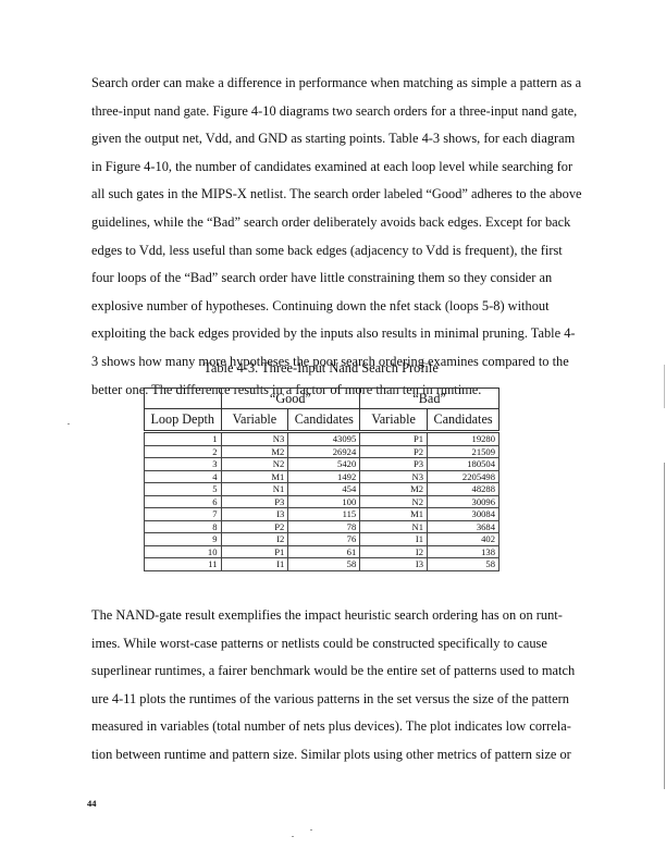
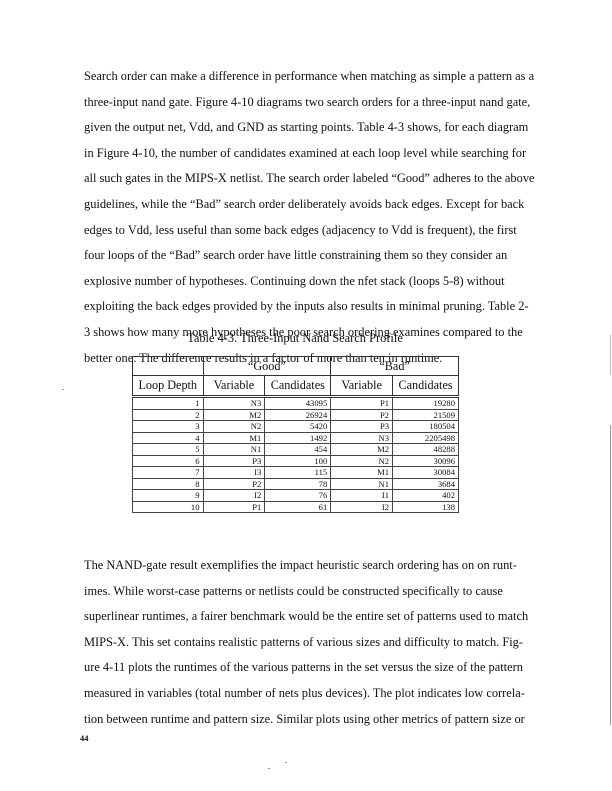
  Search order can make a difference in performance when matching as simple a pattern as a
  three-input nand gate. Figure 4-10 diagrams two search orders for a three-input nand gate,
  given the output net, Vdd, and GND as starting points. Table 4-3 shows, for each diagram
  in Figure 4-10, the number of candidates examined at each loop level while searching for
  all such gates in the MIPS-X netlist. The search order labeled “Good” adheres to the above
  guidelines, while the “Bad” search order deliberately avoids back edges. Except for back
  edges to Vdd, less useful than some back edges (adjacency to Vdd is frequent), the first
  four loops of the “Bad” search order have little constraining them so they consider an
  explosive number of hypotheses. Continuing down the nfet stack (loops 5-8) without
- exploiting the back edges provided by the inputs also results in minimal pruning. Table 4-
+ exploiting the back edges provided by the inputs also results in minimal pruning. Table 2-
  3 shows how many more hypotheses the poor search ordering examines compared to the
  better one. The difference results in a factor of more than ten in runtime.
  Table 4-3. Three-Input Nand Search Profile
  	“Good”	“Bad”
  Loop Depth	Variable	Candidates	Variable	Candidates
  1	N3	43095	P1	19280
  2	M2	26924	P2	21509
  3	N2	5420	P3	180504
  4	M1	1492	N3	2205498
  5	N1	454	M2	48288
  6	P3	100	N2	30096
  7	I3	115	M1	30084
  8	P2	78	N1	3684
  9	I2	76	I1	402
  10	P1	61	I2	138
- 11	I1	58	I3	58
  The NAND-gate result exemplifies the impact heuristic search ordering has on on runt-
  imes. While worst-case patterns or netlists could be constructed specifically to cause
  superlinear runtimes, a fairer benchmark would be the entire set of patterns used to match
+ MIPS-X. This set contains realistic patterns of various sizes and difficulty to match. Fig-
  ure 4-11 plots the runtimes of the various patterns in the set versus the size of the pattern
  measured in variables (total number of nets plus devices). The plot indicates low correla-
  tion between runtime and pattern size. Similar plots using other metrics of pattern size or
  44
